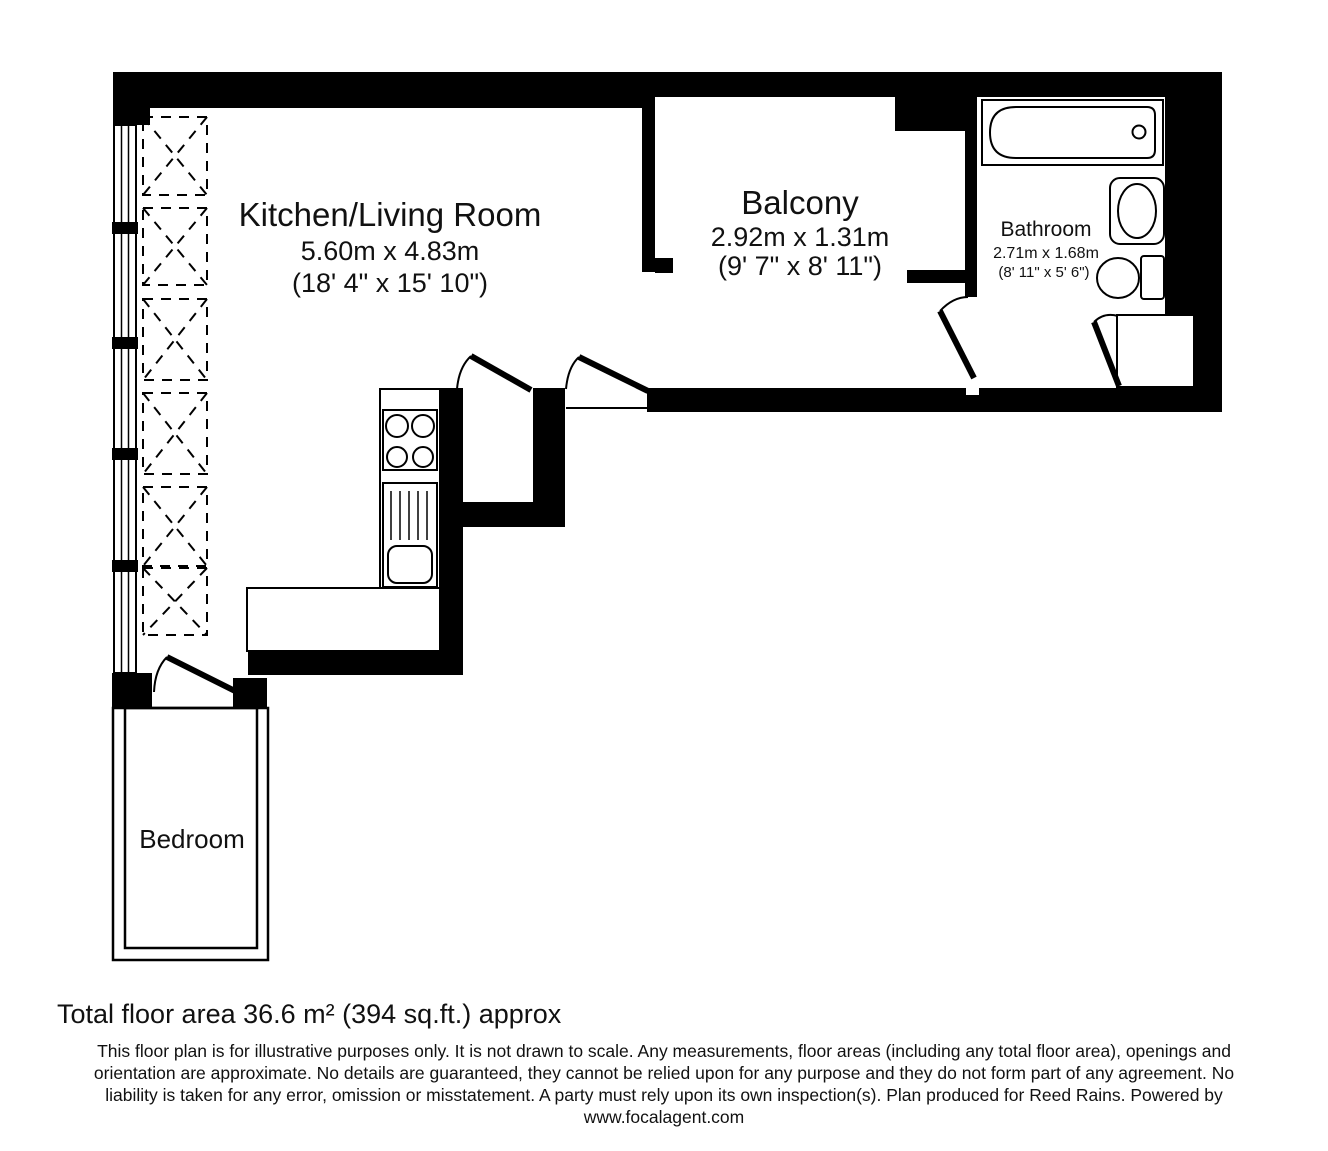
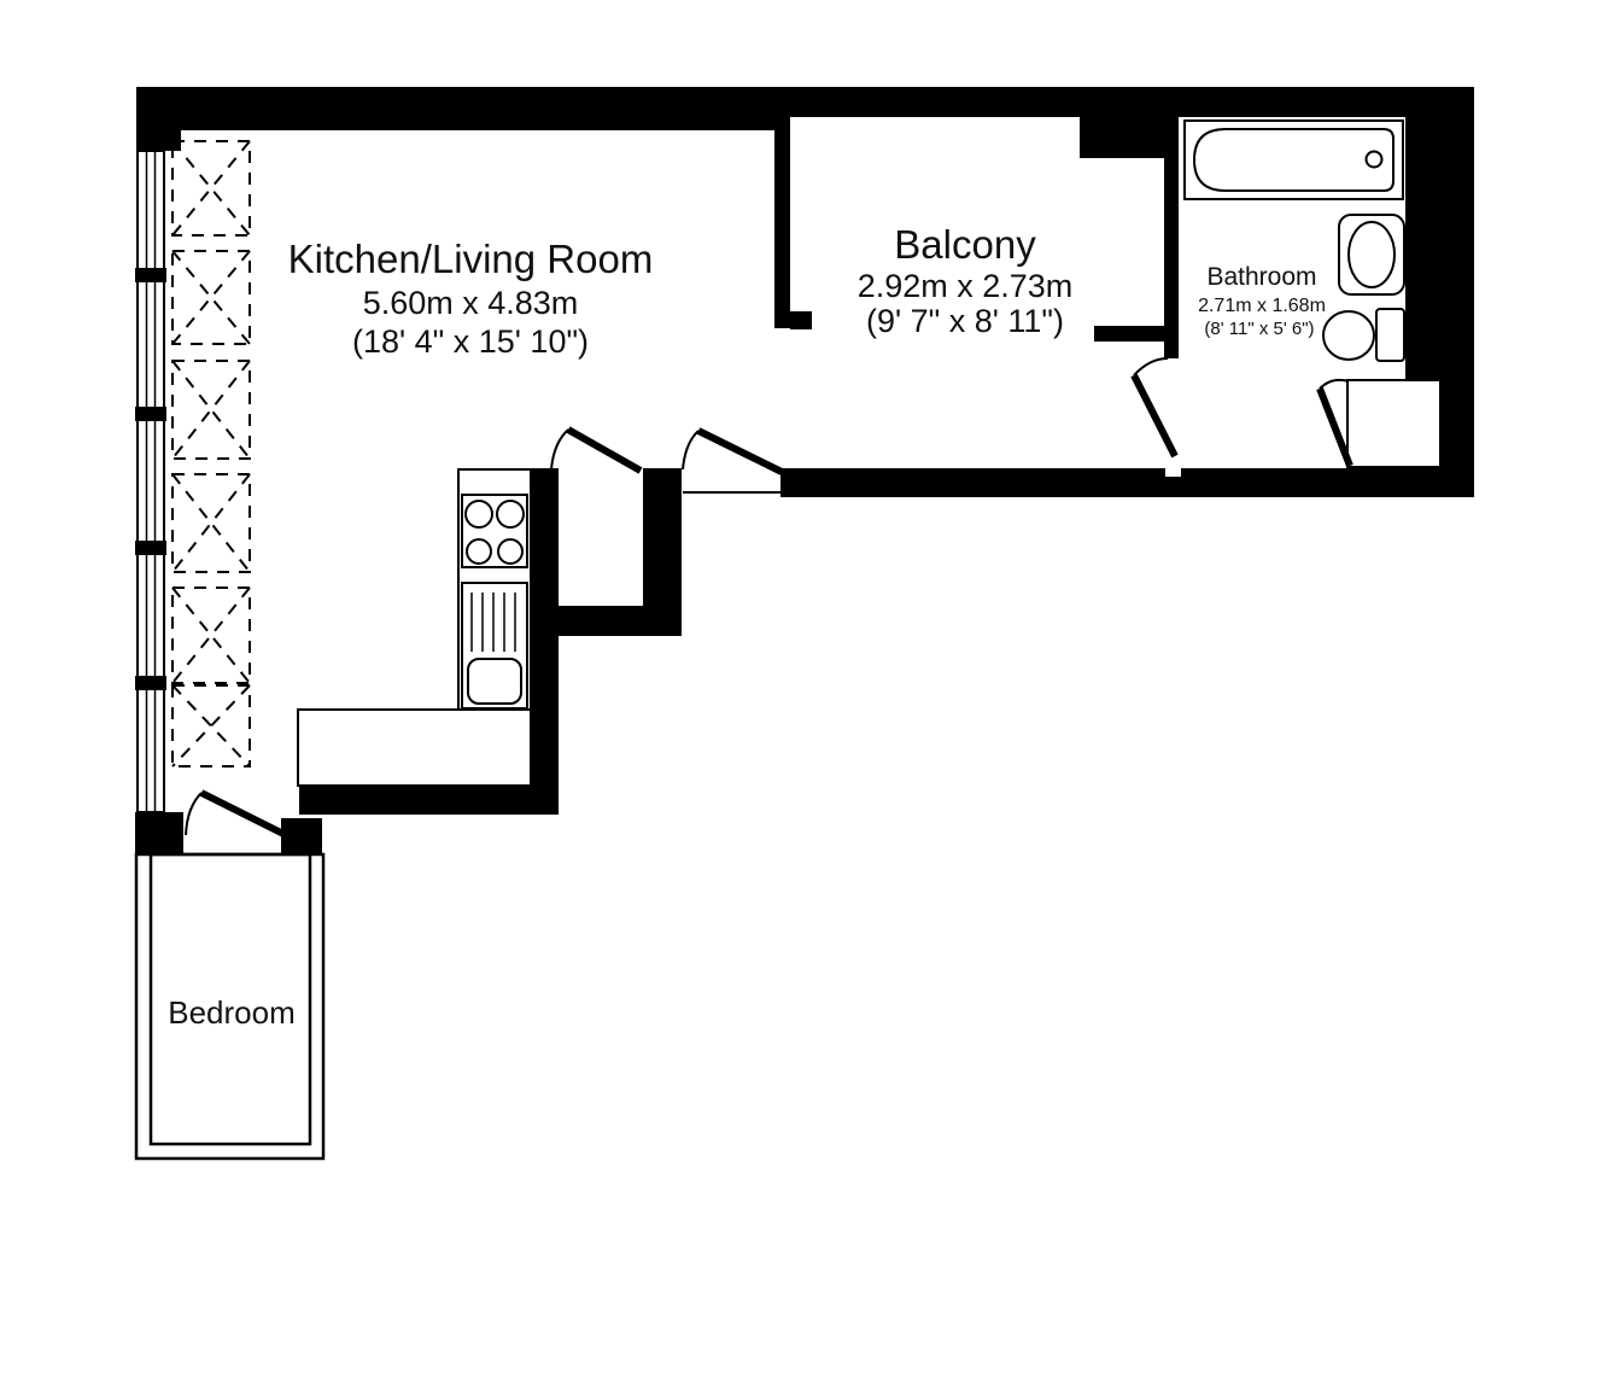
  Kitchen/Living Room
  5.60m x 4.83m
  (18' 4" x 15' 10")
  Balcony
- 2.92m x 1.31m
+ 2.92m x 2.73m
  (9' 7" x 8' 11")
  Bathroom
  2.71m x 1.68m
  (8' 11" x 5' 6")
  Bedroom
- Total floor area 36.6 m² (394 sq.ft.) approx
- This floor plan is for illustrative purposes only. It is not drawn to scale. Any measurements, floor areas (including any total floor area), openings and
- orientation are approximate. No details are guaranteed, they cannot be relied upon for any purpose and they do not form part of any agreement. No
- liability is taken for any error, omission or misstatement. A party must rely upon its own inspection(s). Plan produced for Reed Rains. Powered by
- www.focalagent.com
